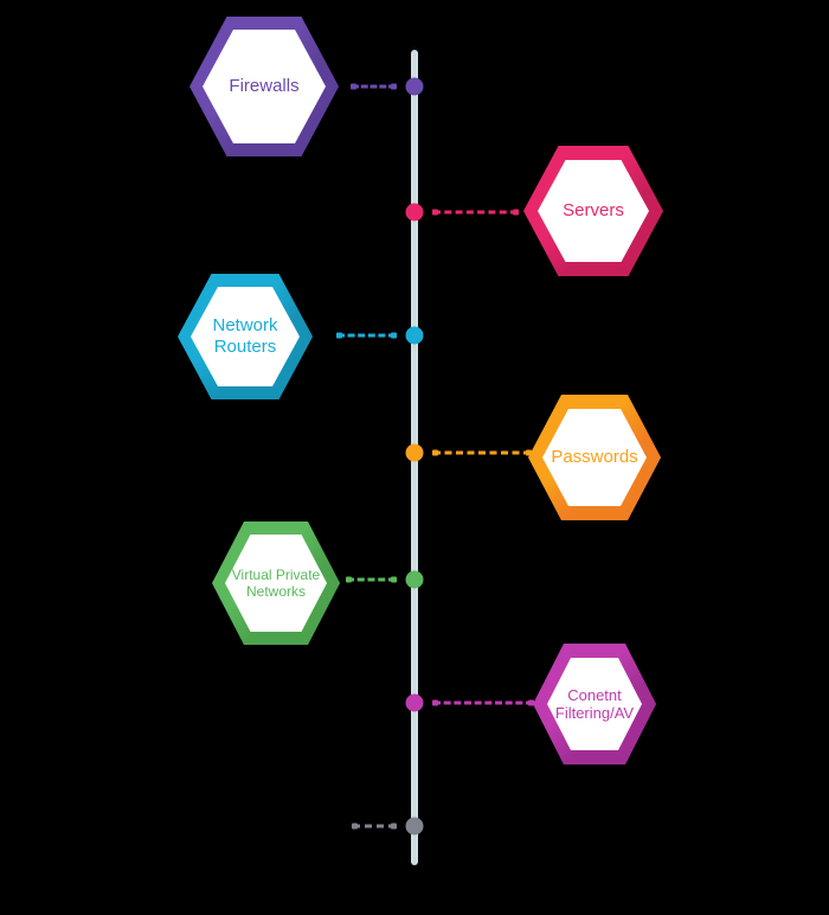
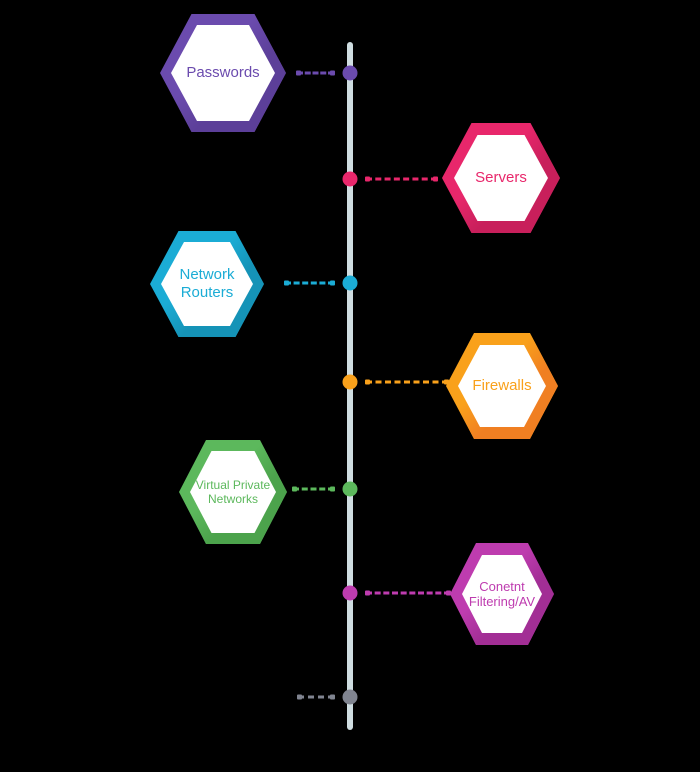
- Firewalls
+ Passwords
  Servers
  Network
  Routers
- Passwords
+ Firewalls
  Virtual Private
  Networks
  Conetnt
  Filtering/AV
